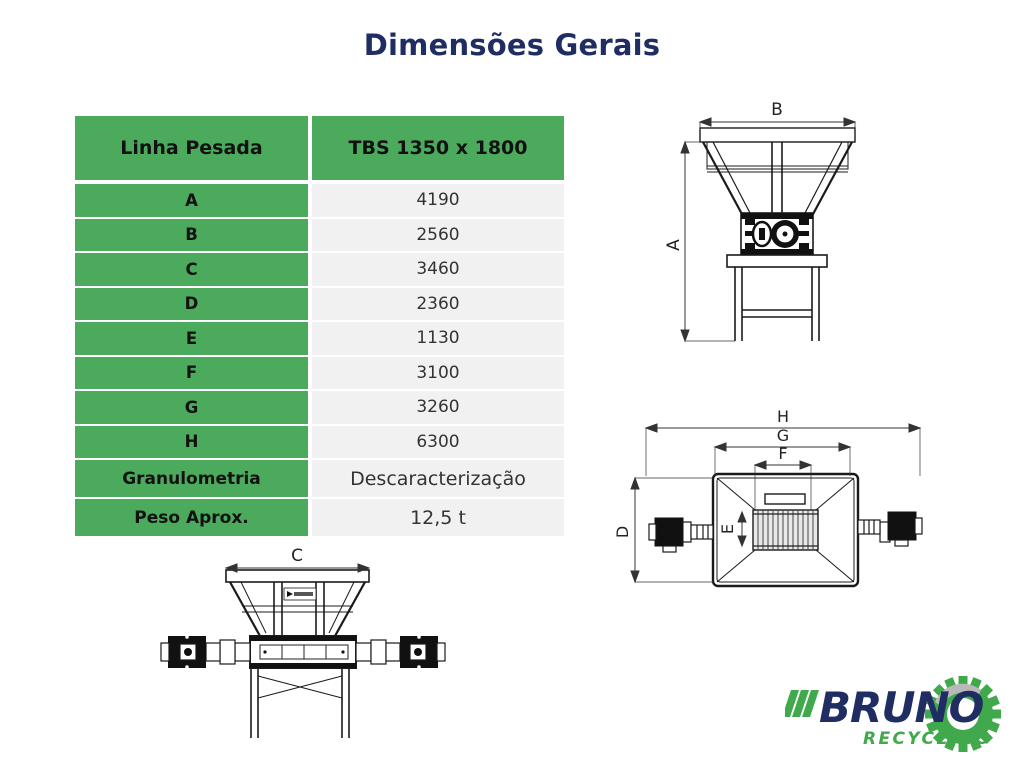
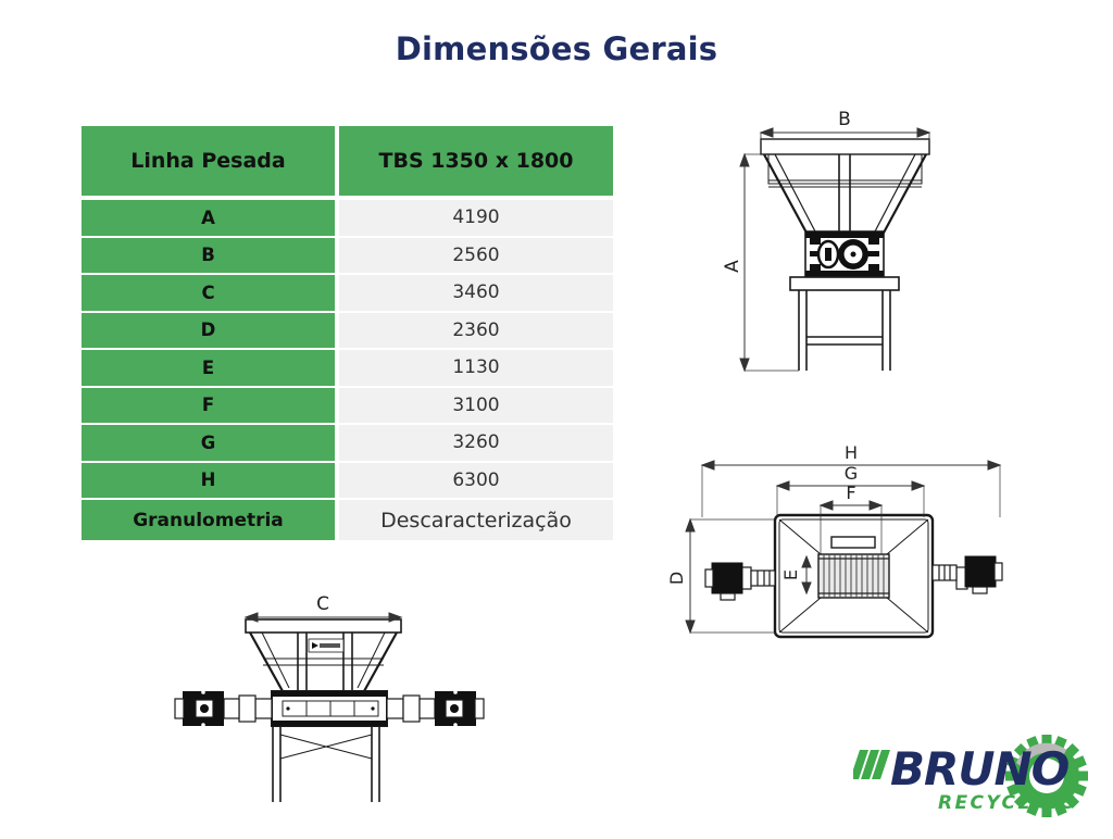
  Dimensões Gerais
  Linha Pesada
  TBS 1350 x 1800
  A
  4190
  B
  2560
  C
  3460
  D
  2360
  E
  1130
  F
  3100
  G
  3260
  H
  6300
  Granulometria
  Descaracterização
- Peso Aprox.
- 12,5 t
  B
  H
  G
  F
  C
  BRUNO
  RECYCLING
